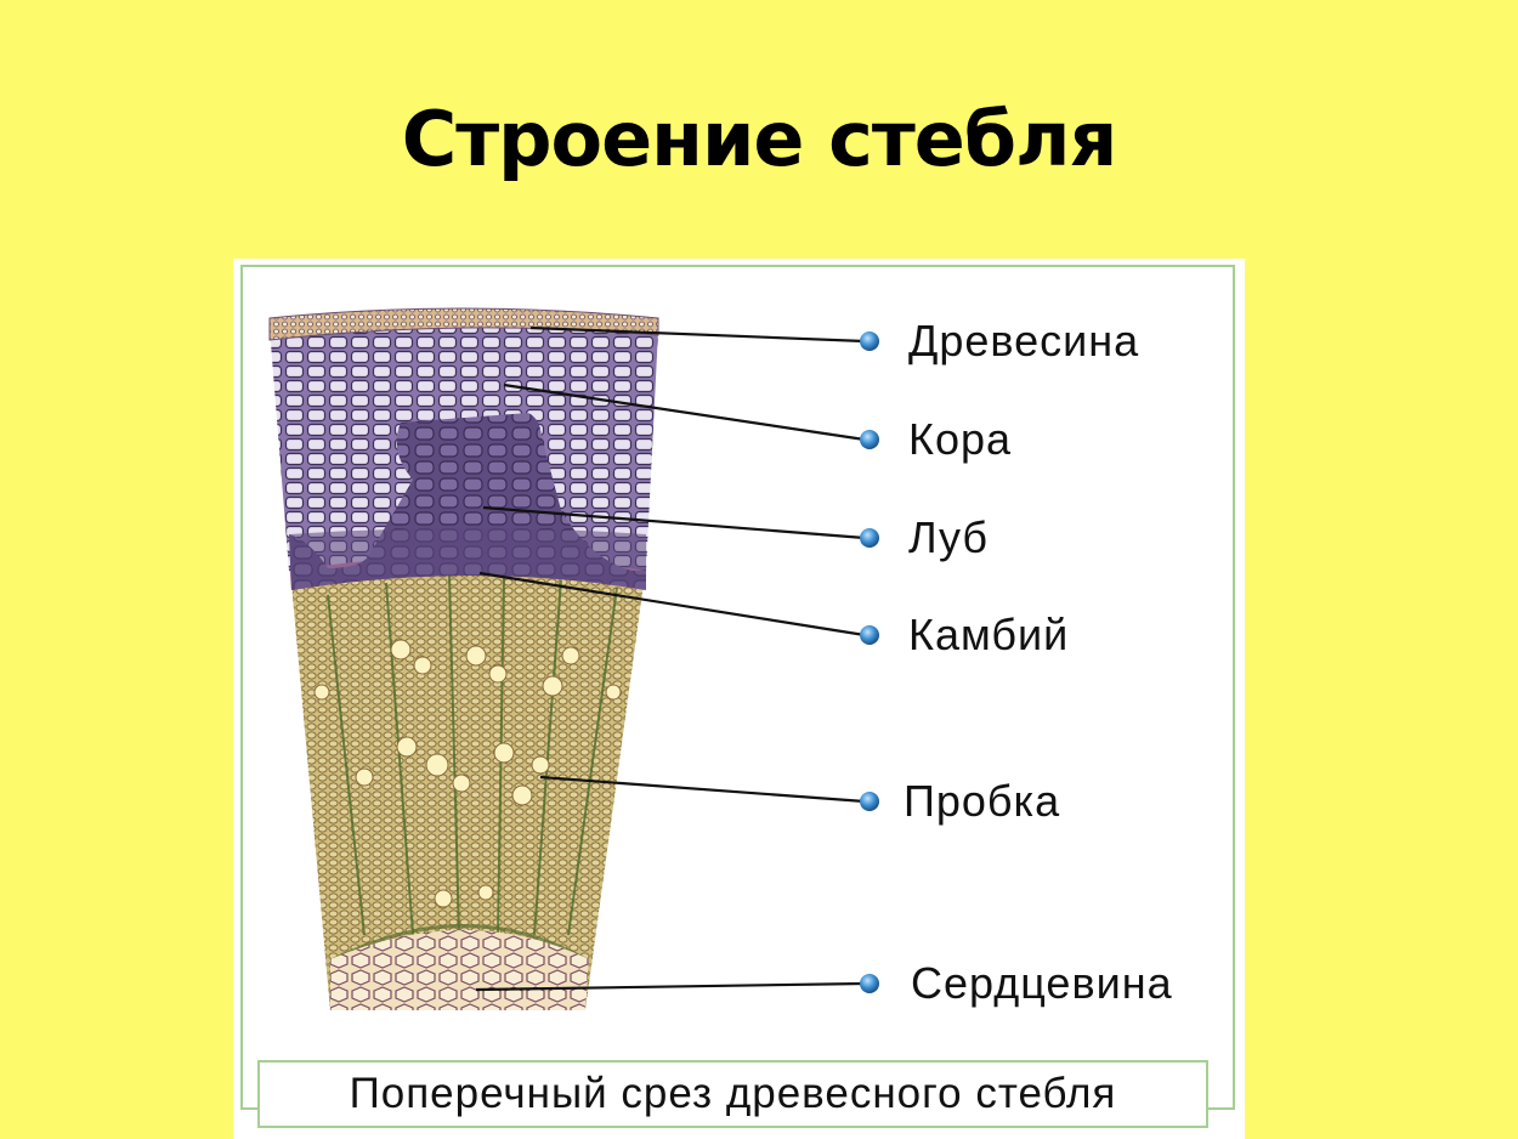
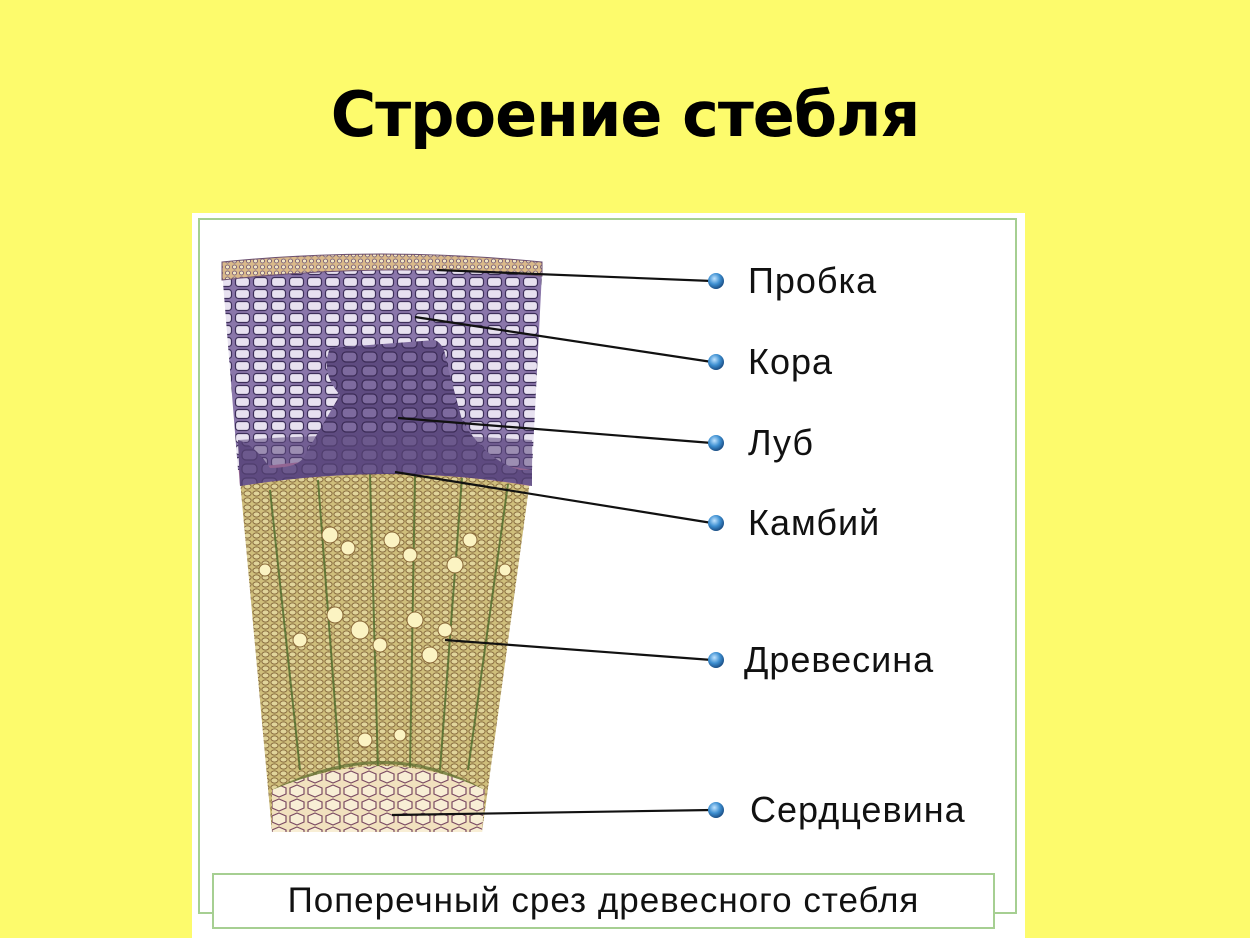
  Строение стебля
- Древесина
+ Пробка
  Кора
  Луб
  Камбий
- Пробка
+ Древесина
  Сердцевина
  Поперечный срез древесного стебля
